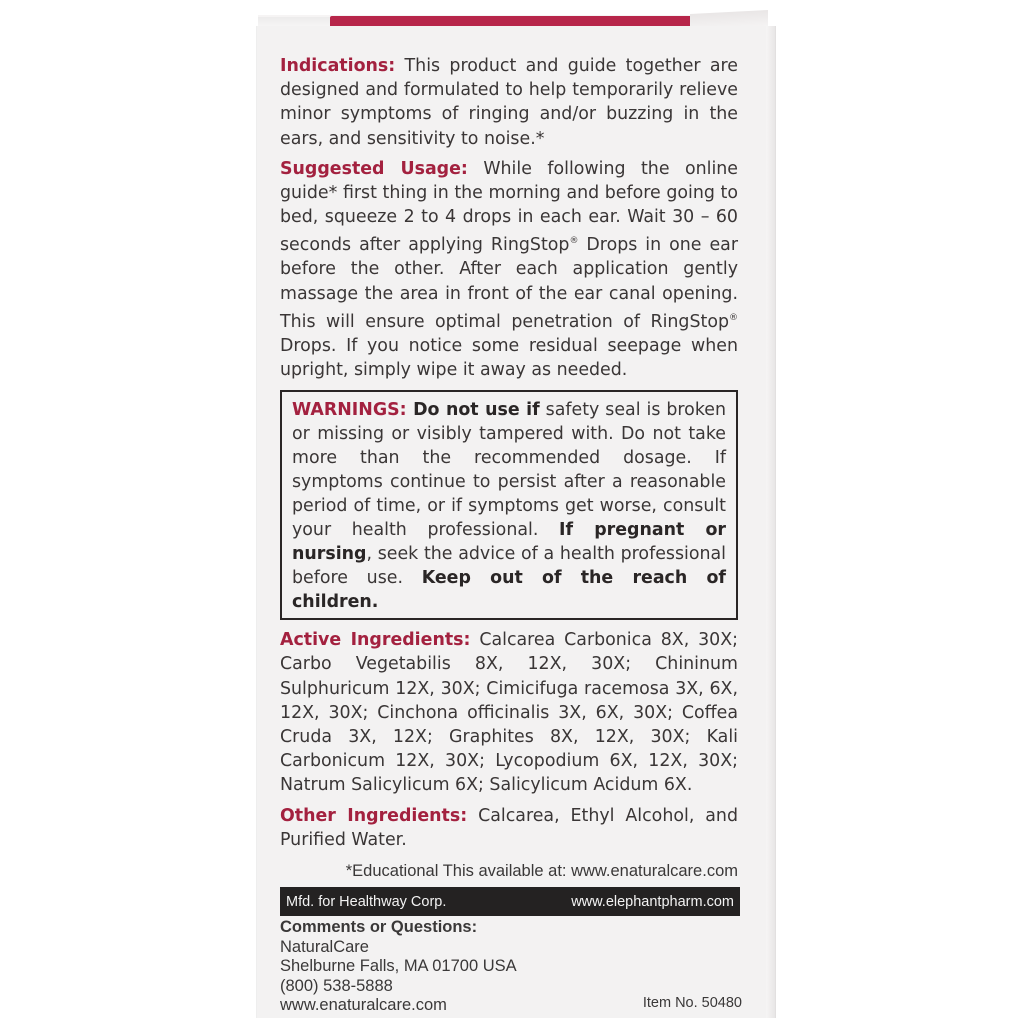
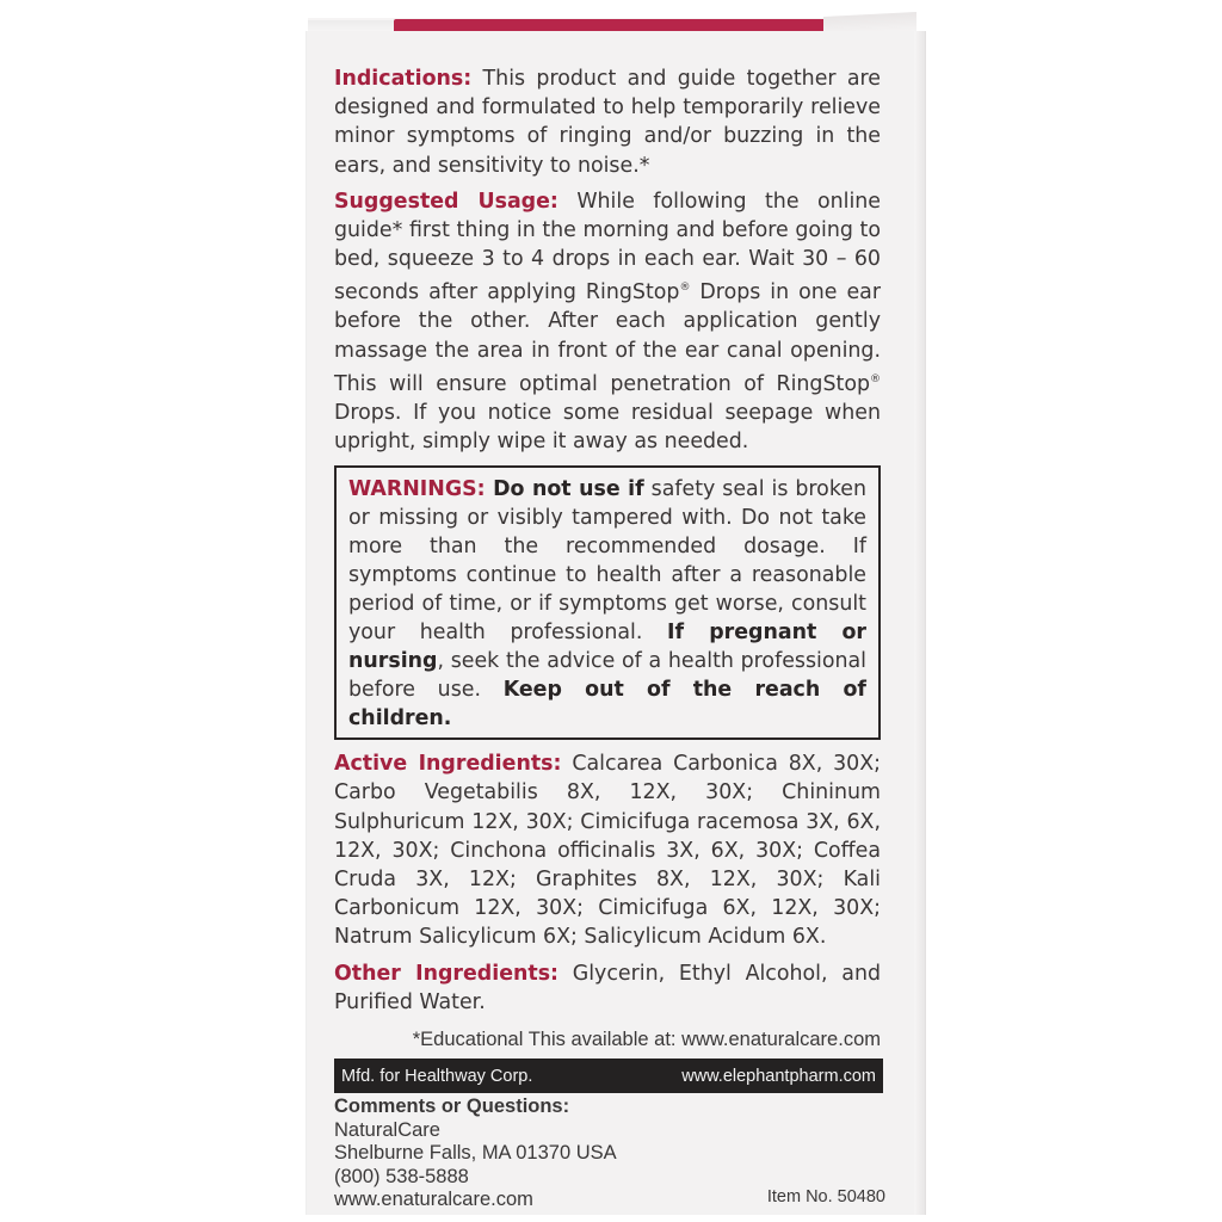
  Indications: This product and guide together are designed and formulated to help temporarily relieve minor symptoms of ringing and/or buzzing in the ears, and sensitivity to noise.*
- Suggested Usage: While following the online guide* first thing in the morning and before going to bed, squeeze 2 to 4 drops in each ear. Wait 30 – 60 seconds after applying RingStop® Drops in one ear before the other. After each application gently massage the area in front of the ear canal opening. This will ensure optimal penetration of RingStop® Drops. If you notice some residual seepage when upright, simply wipe it away as needed.
+ Suggested Usage: While following the online guide* first thing in the morning and before going to bed, squeeze 3 to 4 drops in each ear. Wait 30 – 60 seconds after applying RingStop® Drops in one ear before the other. After each application gently massage the area in front of the ear canal opening. This will ensure optimal penetration of RingStop® Drops. If you notice some residual seepage when upright, simply wipe it away as needed.
- WARNINGS: Do not use if safety seal is broken or missing or visibly tampered with. Do not take more than the recommended dosage. If symptoms continue to persist after a reasonable period of time, or if symptoms get worse, consult your health professional. If pregnant or nursing, seek the advice of a health professional before use. Keep out of the reach of children.
+ WARNINGS: Do not use if safety seal is broken or missing or visibly tampered with. Do not take more than the recommended dosage. If symptoms continue to health after a reasonable period of time, or if symptoms get worse, consult your health professional. If pregnant or nursing, seek the advice of a health professional before use. Keep out of the reach of children.
- Active Ingredients: Calcarea Carbonica 8X, 30X; Carbo Vegetabilis 8X, 12X, 30X; Chininum Sulphuricum 12X, 30X; Cimicifuga racemosa 3X, 6X, 12X, 30X; Cinchona officinalis 3X, 6X, 30X; Coffea Cruda 3X, 12X; Graphites 8X, 12X, 30X; Kali Carbonicum 12X, 30X; Lycopodium 6X, 12X, 30X; Natrum Salicylicum 6X; Salicylicum Acidum 6X.
+ Active Ingredients: Calcarea Carbonica 8X, 30X; Carbo Vegetabilis 8X, 12X, 30X; Chininum Sulphuricum 12X, 30X; Cimicifuga racemosa 3X, 6X, 12X, 30X; Cinchona officinalis 3X, 6X, 30X; Coffea Cruda 3X, 12X; Graphites 8X, 12X, 30X; Kali Carbonicum 12X, 30X; Cimicifuga 6X, 12X, 30X; Natrum Salicylicum 6X; Salicylicum Acidum 6X.
- Other Ingredients: Calcarea, Ethyl Alcohol, and Purified Water.
+ Other Ingredients: Glycerin, Ethyl Alcohol, and Purified Water.
  *Educational This available at: www.enaturalcare.com
  Mfd. for Healthway Corp.
  www.elephantpharm.com
  Comments or Questions:
  NaturalCare
- Shelburne Falls, MA 01700 USA
+ Shelburne Falls, MA 01370 USA
  (800) 538-5888
  www.enaturalcare.com
  Item No. 50480
